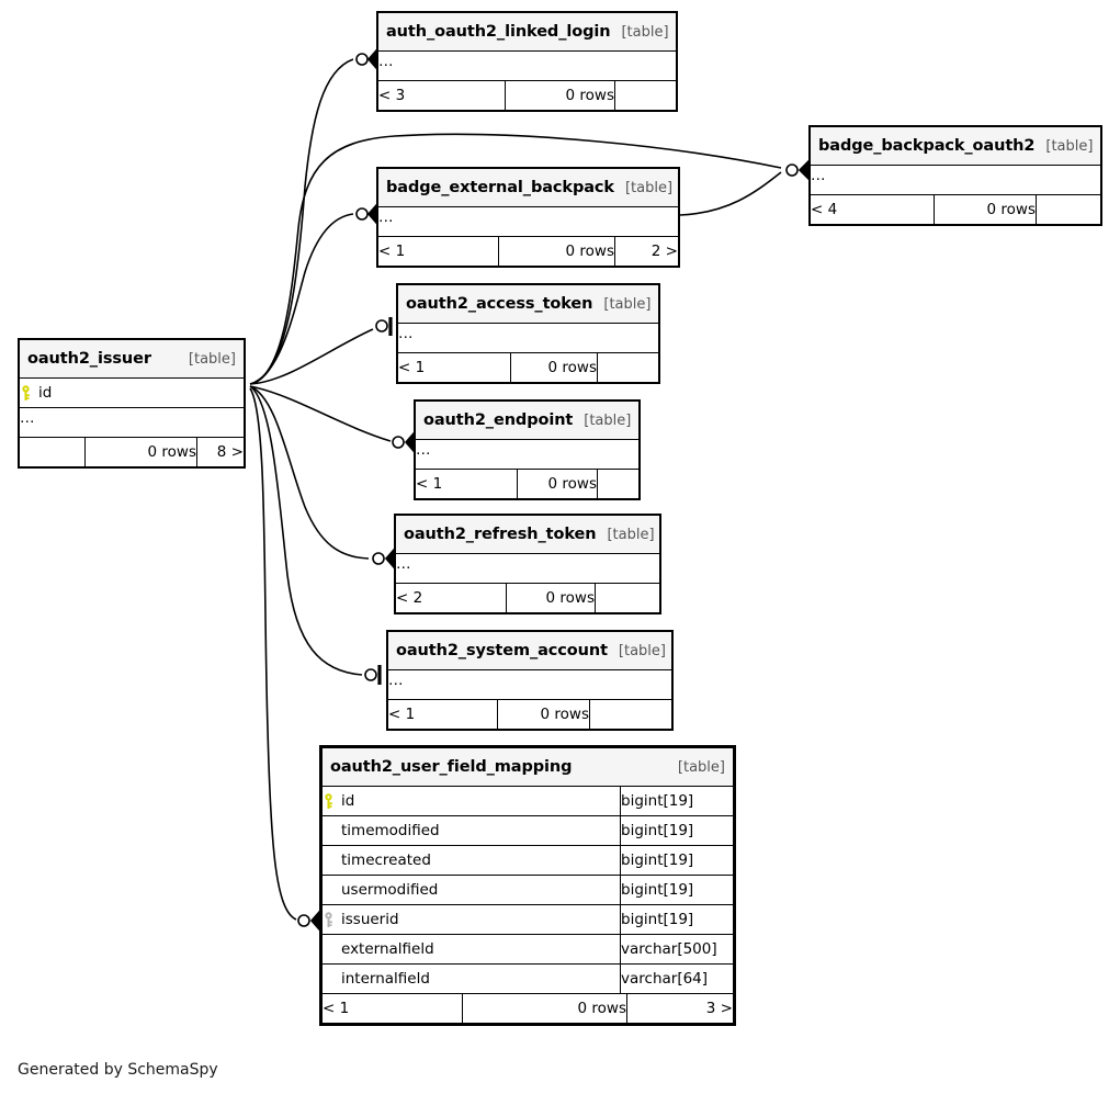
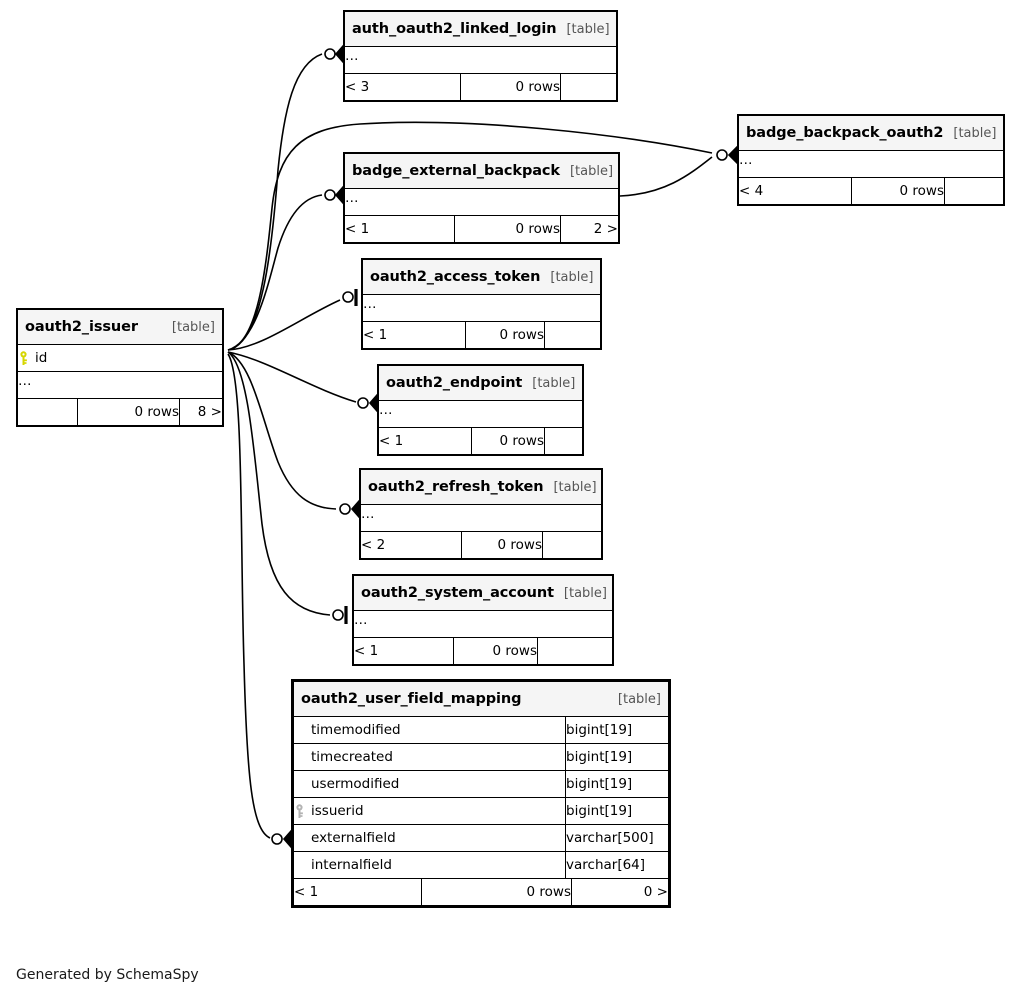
  oauth2_issuer [table]
  id
  …
  	0 rows	8 >
  auth_oauth2_linked_login [table]
  …
  < 3	0 rows
  badge_backpack_oauth2 [table]
  …
  < 4	0 rows
  badge_external_backpack [table]
  …
  < 1	0 rows	2 >
  oauth2_access_token [table]
  …
  < 1	0 rows
  oauth2_endpoint [table]
  …
  < 1	0 rows
  oauth2_refresh_token [table]
  …
  < 2	0 rows
  oauth2_system_account [table]
  …
  < 1	0 rows
  oauth2_user_field_mapping [table]
- id	bigint[19]
  timemodified	bigint[19]
  timecreated	bigint[19]
  usermodified	bigint[19]
  issuerid	bigint[19]
  externalfield	varchar[500]
  internalfield	varchar[64]
- < 1	0 rows	3 >
+ < 1	0 rows	0 >
  Generated by SchemaSpy
